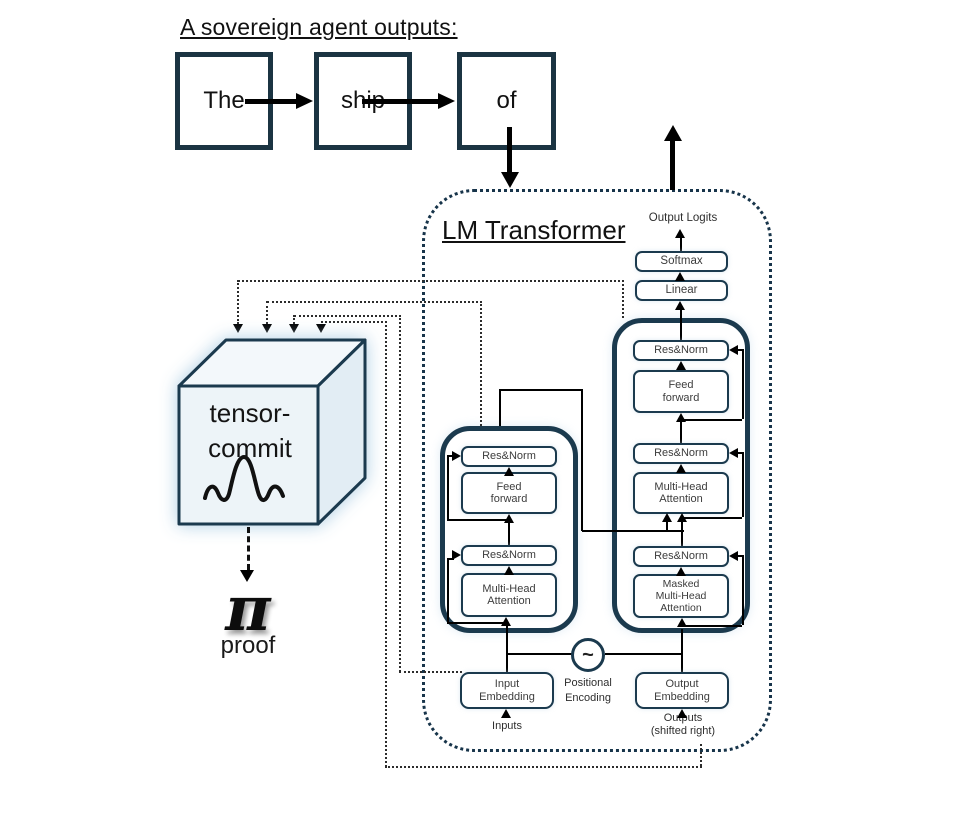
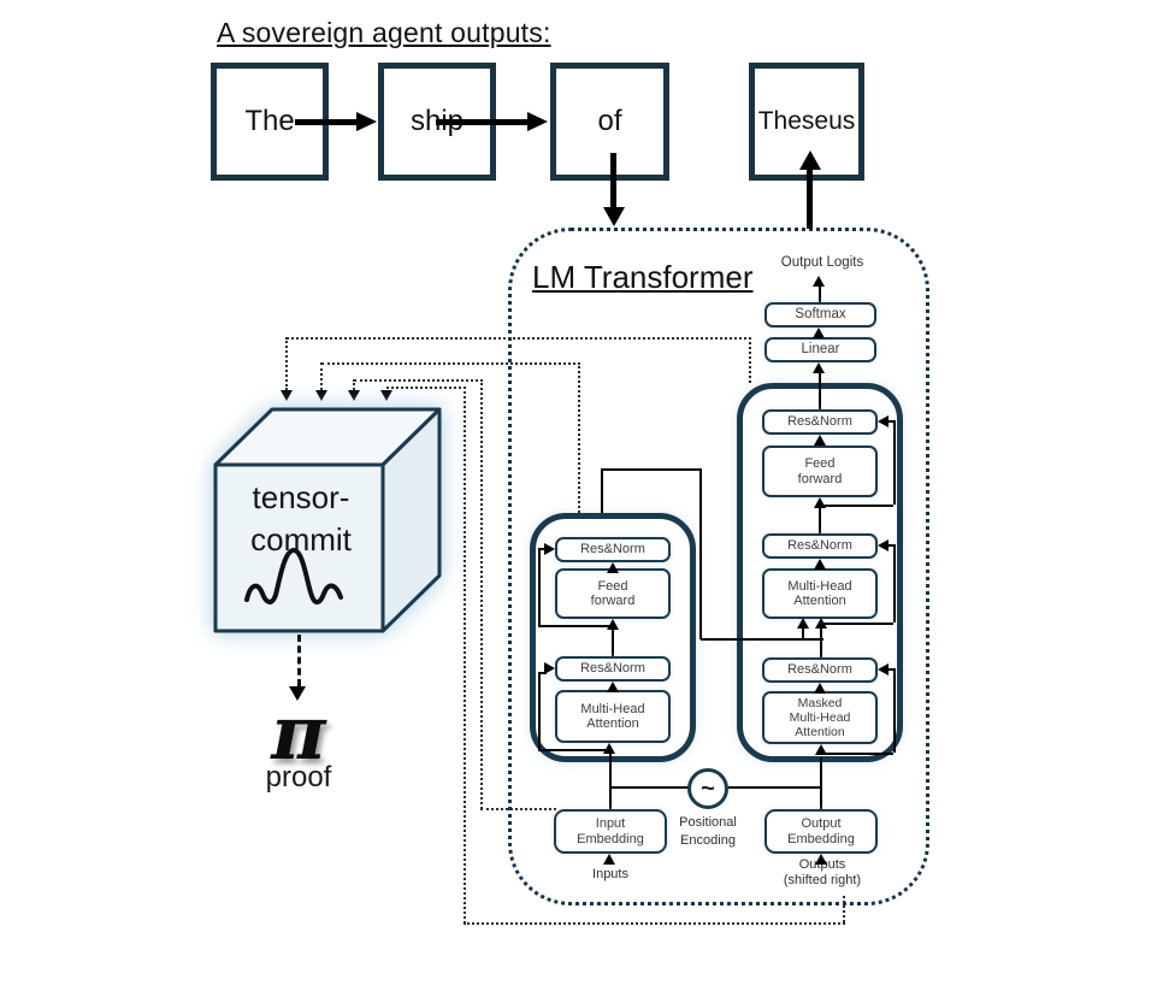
  A sovereign agent outputs:
  The
  of
+ Theseus
  LM Transformer
  Output Logits
  Softmax
  Linear
  Res&Norm
  Feed
  forward
  Res&Norm
  Multi-Head
  Attention
  Res&Norm
  Masked
  Multi-Head
  Attention
  Res&Norm
  Feed
  forward
  Res&Norm
  Multi-Head
  Attention
  ~
  Positional
  Encoding
  Input
  Embedding
  Output
  Embedding
  Inputs
  Outputs
  (shifted right)
  tensor-
  commit
  π
  proof
